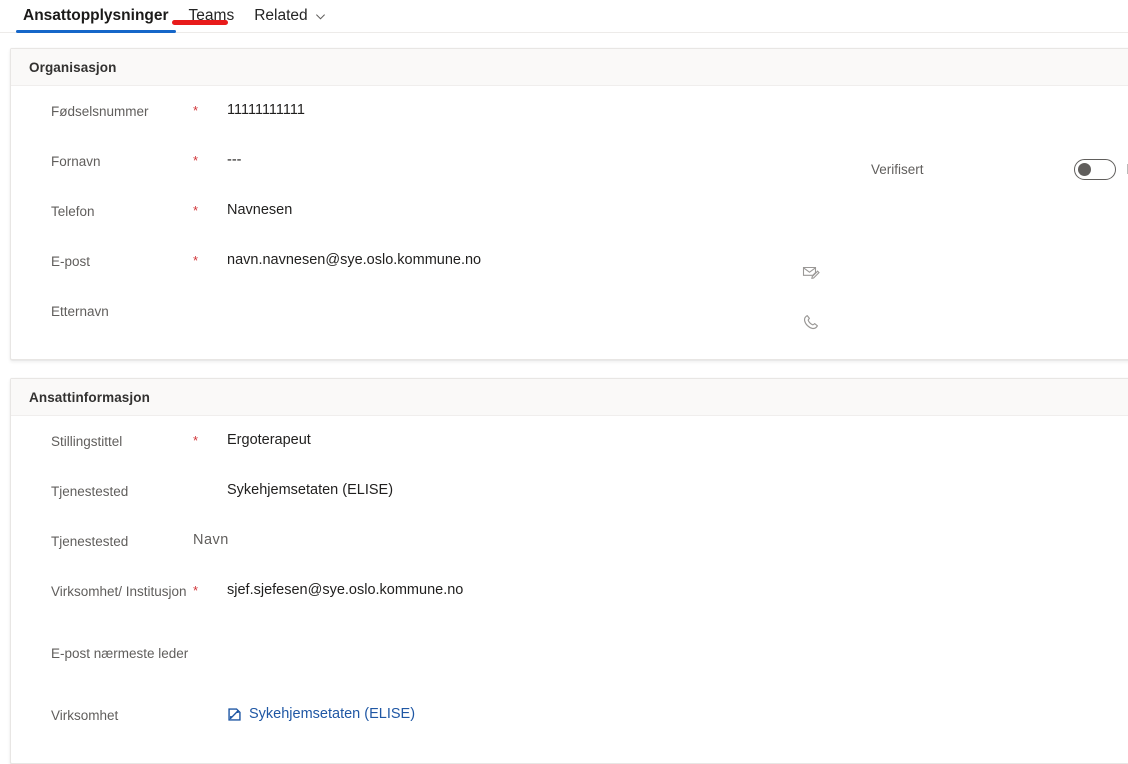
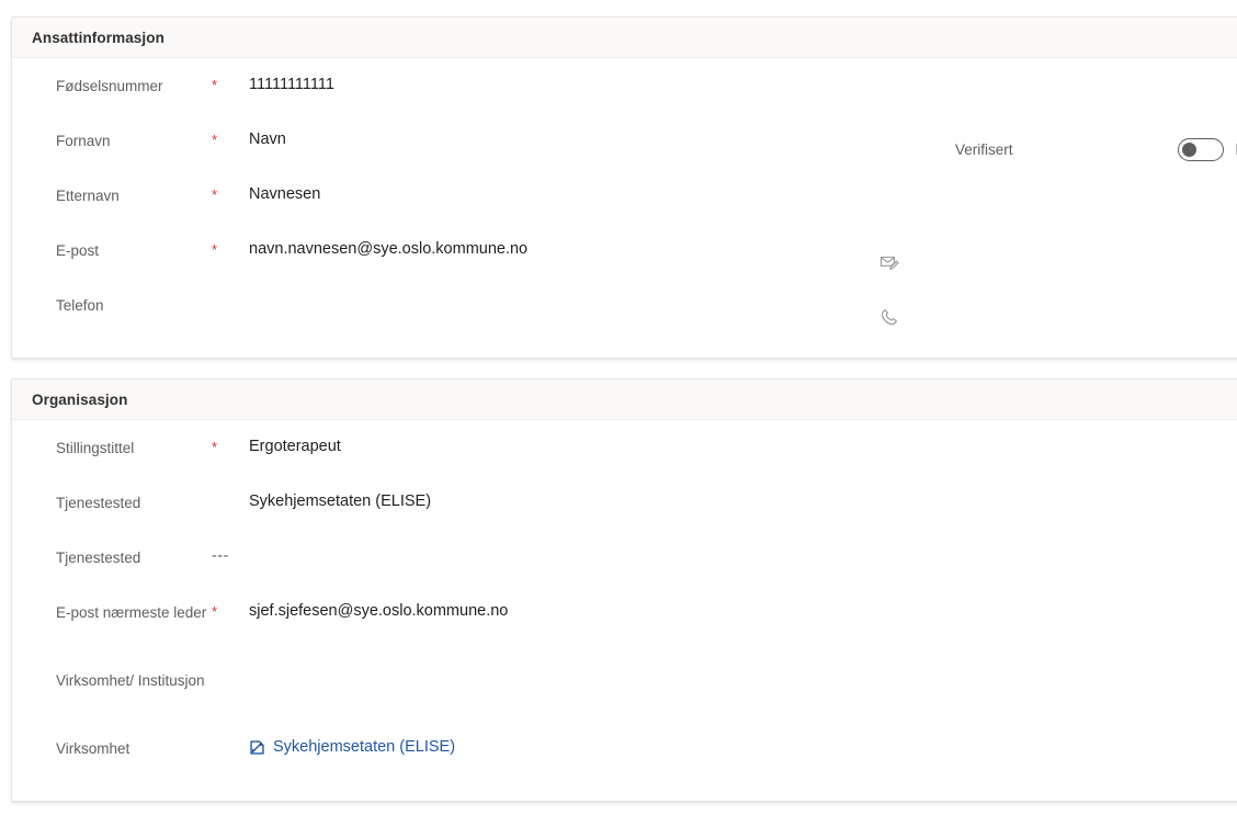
- Ansattopplysninger
- Teams
- Related
- Organisasjon
+ Ansattinformasjon
  Fødselsnummer
  *
  11111111111
  Fornavn
  *
- ---
+ Navn
- Telefon
+ Etternavn
  *
  Navnesen
  E-post
  *
  navn.navnesen@sye.oslo.kommune.no
- Etternavn
+ Telefon
  Verifisert
- Ansattinformasjon
+ Organisasjon
  Stillingstittel
  *
  Ergoterapeut
  Tjenestested
  Sykehjemsetaten (ELISE)
  Tjenestested
- Navn
+ ---
- Virksomhet/ Institusjon
+ E-post nærmeste leder
  *
  sjef.sjefesen@sye.oslo.kommune.no
- E-post nærmeste leder
+ Virksomhet/ Institusjon
  Virksomhet
  Sykehjemsetaten (ELISE)
